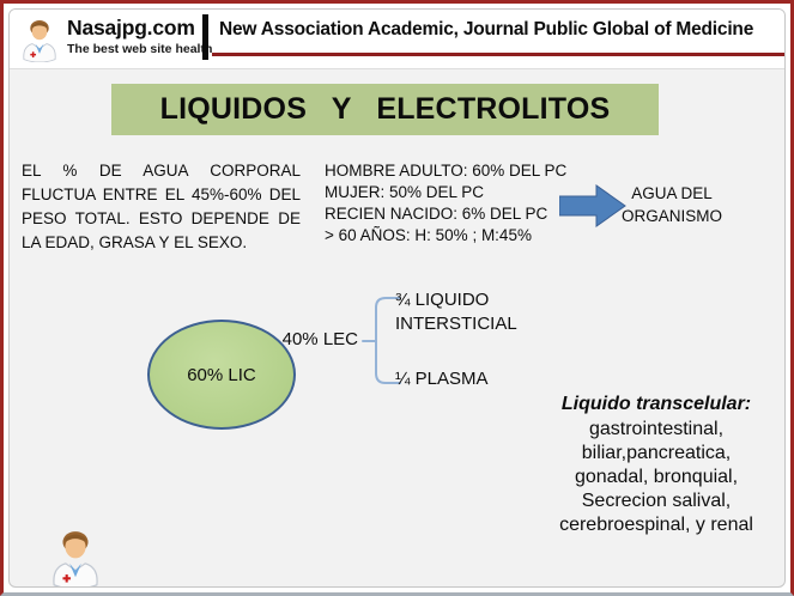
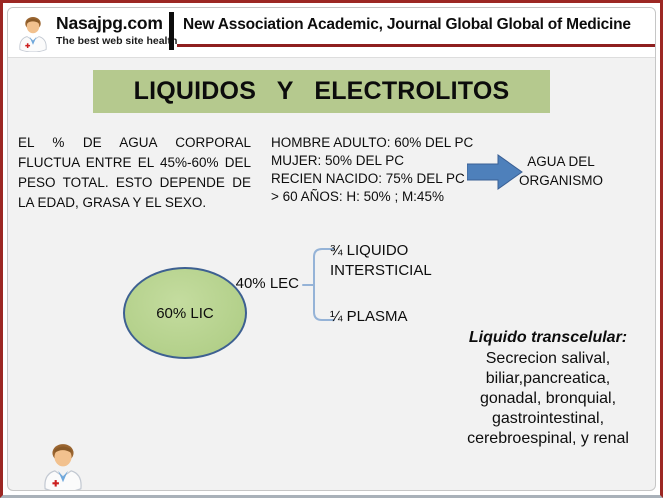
  Nasajpg.com
  The best web site healh
- New Association Academic, Journal Public Global of Medicine
+ New Association Academic, Journal Global Global of Medicine
  LIQUIDOS Y ELECTROLITOS
  EL % DE AGUA CORPORAL
  FLUCTUA ENTRE EL 45%-60% DEL
  PESO TOTAL. ESTO DEPENDE DE
  LA EDAD, GRASA Y EL SEXO.
  HOMBRE ADULTO: 60% DEL PC
  MUJER: 50% DEL PC
- RECIEN NACIDO: 6% DEL PC
+ RECIEN NACIDO: 75% DEL PC
  > 60 AÑOS: H: 50% ; M:45%
  AGUA DEL
  ORGANISMO
  60% LIC
  40% LEC
  ¾ LIQUIDO
  INTERSTICIAL
  ¼ PLASMA
  Liquido transcelular:
- gastrointestinal,
+ Secrecion salival,
  biliar,pancreatica,
  gonadal, bronquial,
- Secrecion salival,
+ gastrointestinal,
  cerebroespinal, y renal
